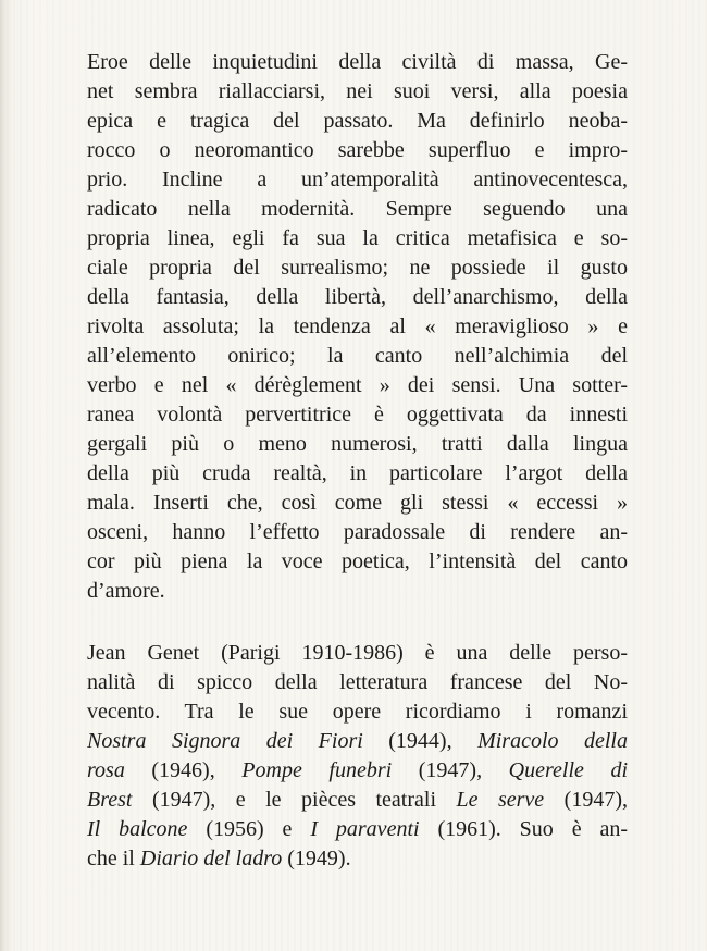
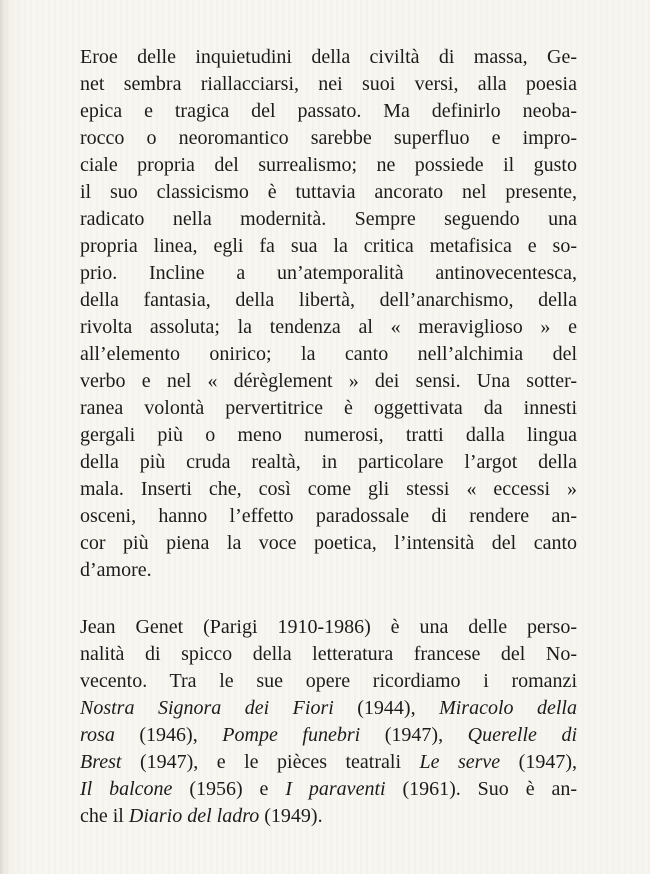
  Eroe delle inquietudini della civiltà di massa, Ge-
  net sembra riallacciarsi, nei suoi versi, alla poesia
  epica e tragica del passato. Ma definirlo neoba-
  rocco o neoromantico sarebbe superfluo e impro-
- prio. Incline a un’atemporalità antinovecentesca,
+ ciale propria del surrealismo; ne possiede il gusto
+ il suo classicismo è tuttavia ancorato nel presente,
  radicato nella modernità. Sempre seguendo una
  propria linea, egli fa sua la critica metafisica e so-
- ciale propria del surrealismo; ne possiede il gusto
+ prio. Incline a un’atemporalità antinovecentesca,
  della fantasia, della libertà, dell’anarchismo, della
  rivolta assoluta; la tendenza al « meraviglioso » e
  all’elemento onirico; la canto nell’alchimia del
  verbo e nel « dérèglement » dei sensi. Una sotter-
  ranea volontà pervertitrice è oggettivata da innesti
  gergali più o meno numerosi, tratti dalla lingua
  della più cruda realtà, in particolare l’argot della
  mala. Inserti che, così come gli stessi « eccessi »
  osceni, hanno l’effetto paradossale di rendere an-
  cor più piena la voce poetica, l’intensità del canto
  d’amore.
  Jean Genet (Parigi 1910-1986) è una delle perso-
  nalità di spicco della letteratura francese del No-
  vecento. Tra le sue opere ricordiamo i romanzi
  Nostra Signora dei Fiori (1944), Miracolo della
  rosa (1946), Pompe funebri (1947), Querelle di
  Brest (1947), e le pièces teatrali Le serve (1947),
  Il balcone (1956) e I paraventi (1961). Suo è an-
  che il Diario del ladro (1949).
